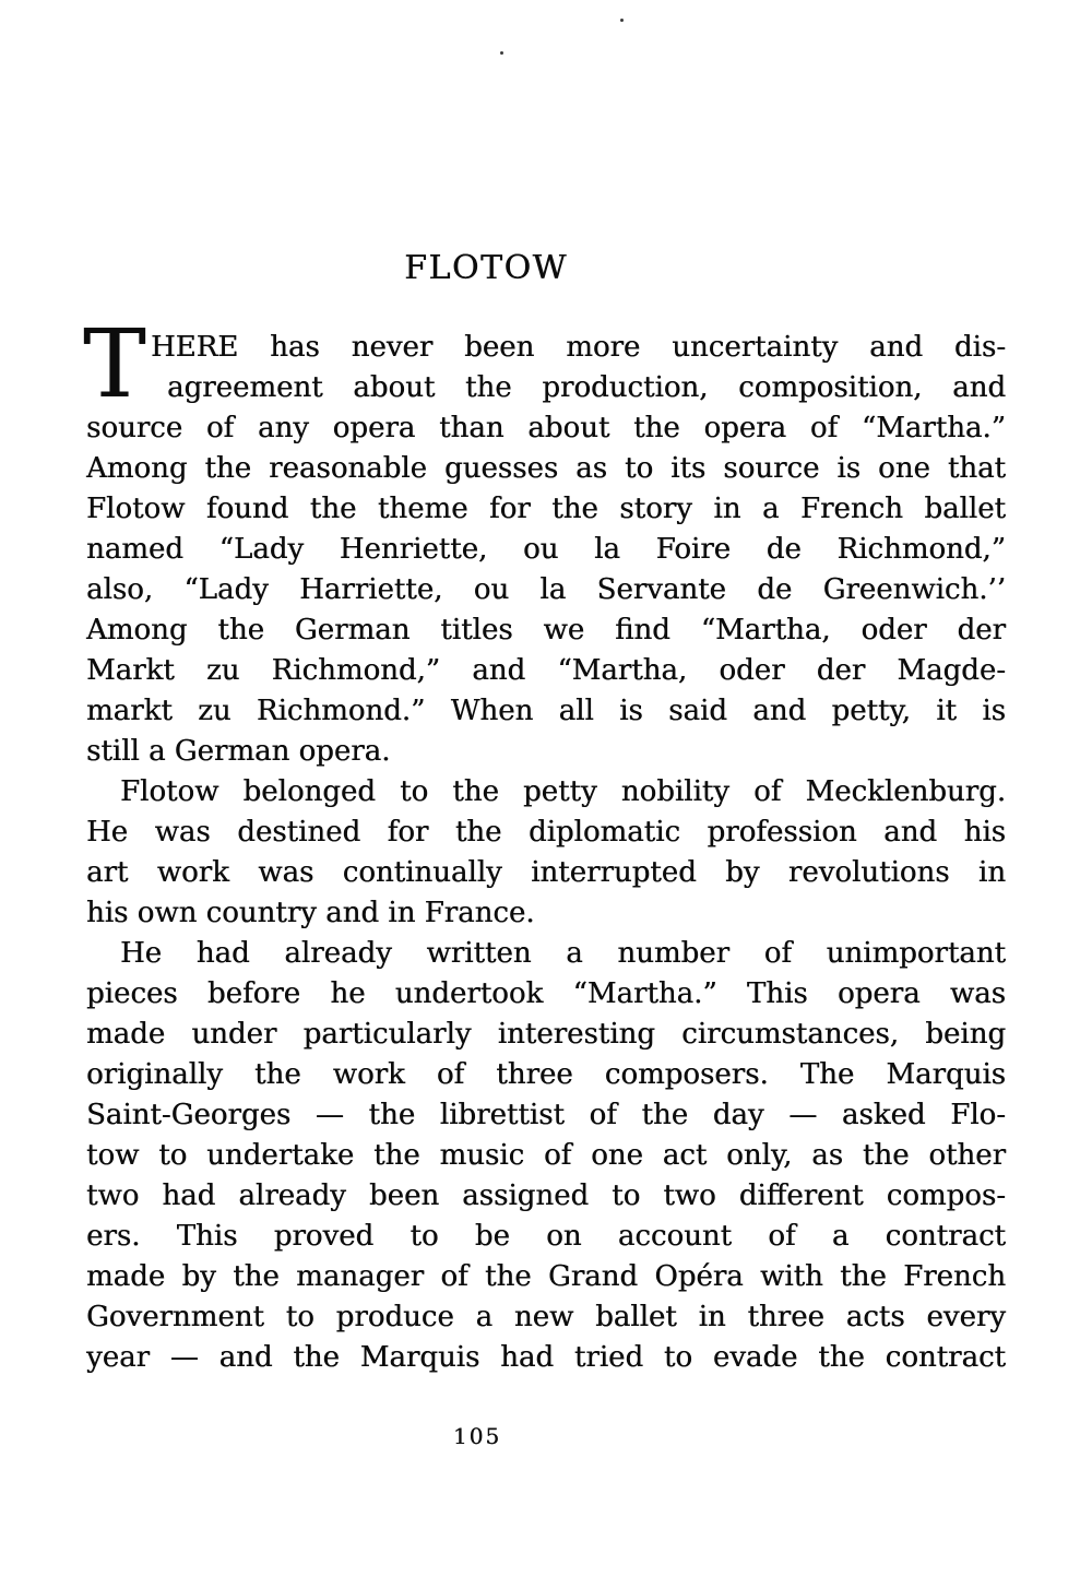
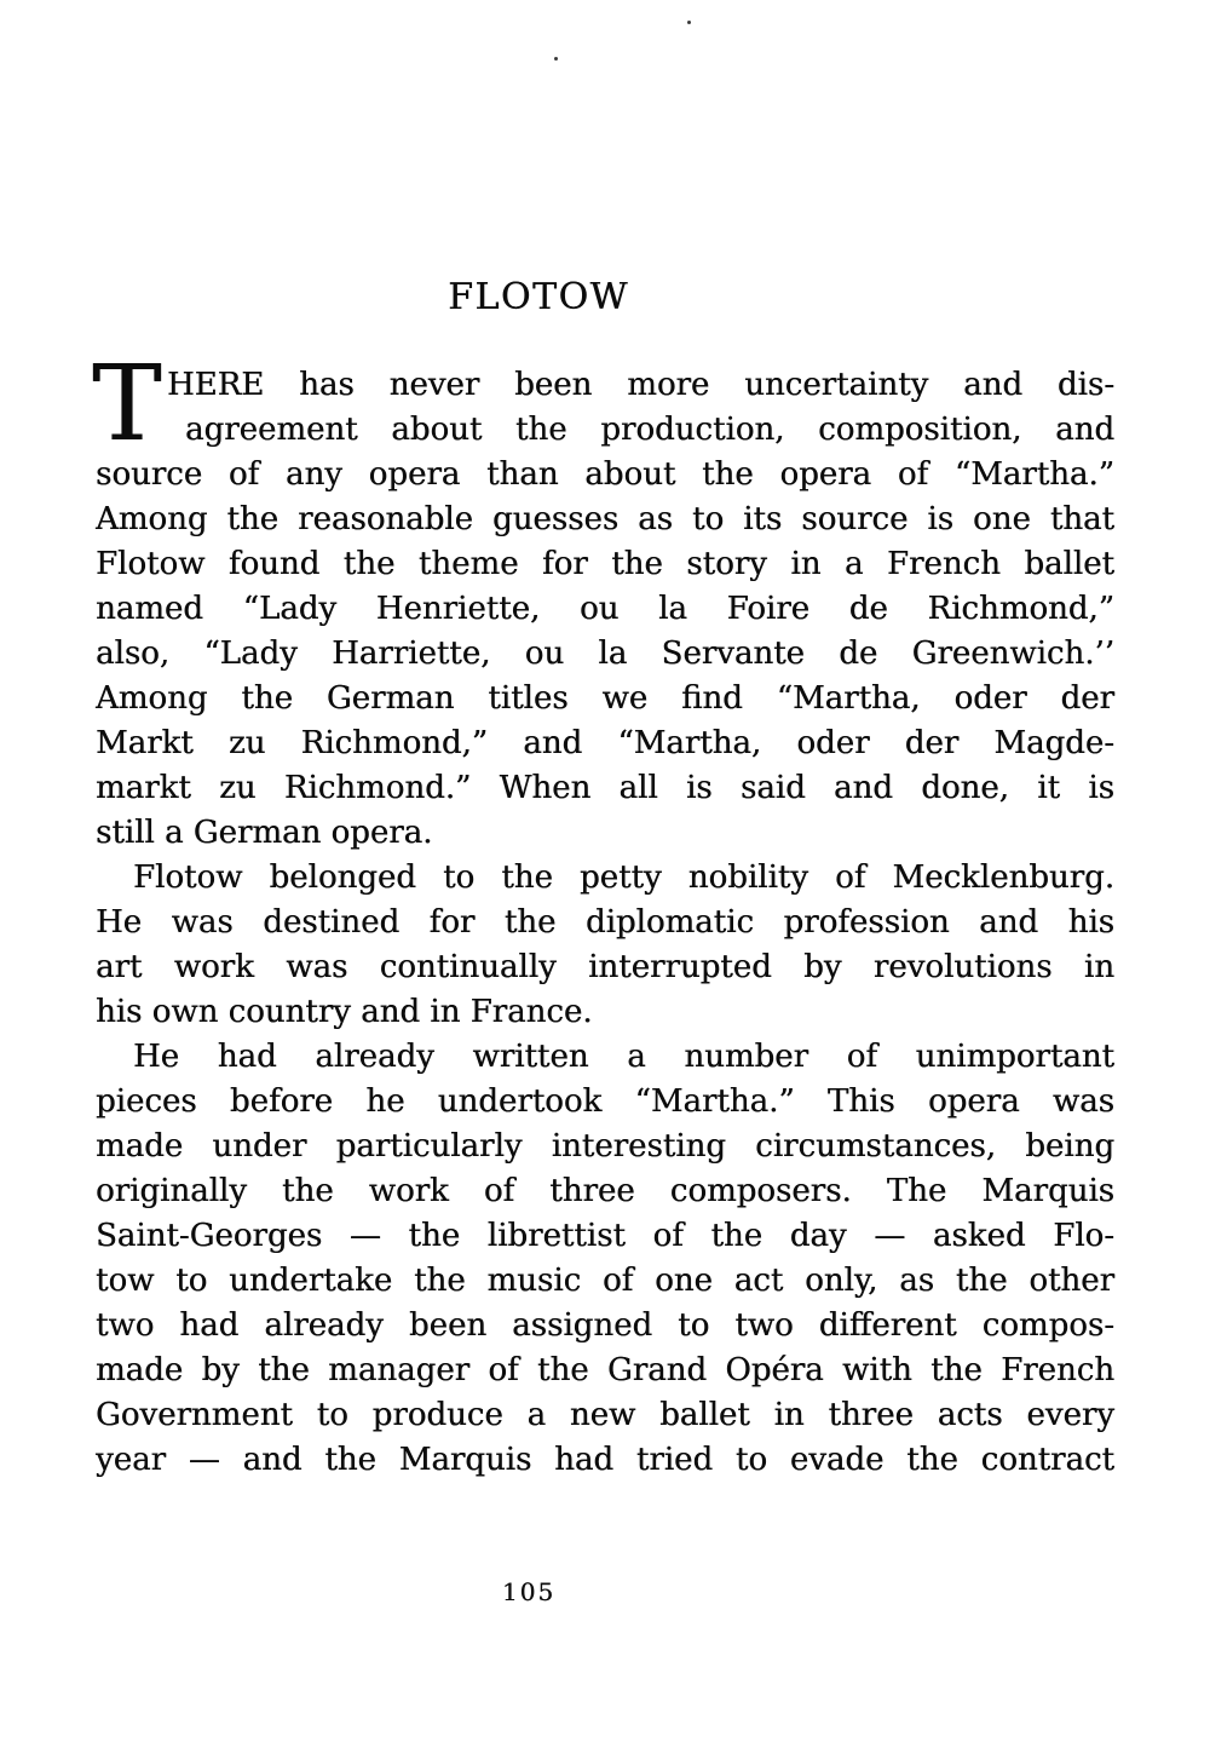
  FLOTOW
  T
  HERE has never been more uncertainty and dis-
  agreement about the production, composition, and
  source of any opera than about the opera of “Martha.”
  Among the reasonable guesses as to its source is one that
  Flotow found the theme for the story in a French ballet
  named “Lady Henriette, ou la Foire de Richmond,”
  also, “Lady Harriette, ou la Servante de Greenwich.’’
  Among the German titles we find “Martha, oder der
  Markt zu Richmond,” and “Martha, oder der Magde-
- markt zu Richmond.” When all is said and petty, it is
+ markt zu Richmond.” When all is said and done, it is
  still a German opera.
  Flotow belonged to the petty nobility of Mecklenburg.
  He was destined for the diplomatic profession and his
  art work was continually interrupted by revolutions in
  his own country and in France.
  He had already written a number of unimportant
  pieces before he undertook “Martha.” This opera was
  made under particularly interesting circumstances, being
  originally the work of three composers. The Marquis
  Saint-Georges — the librettist of the day — asked Flo-
  tow to undertake the music of one act only, as the other
  two had already been assigned to two different compos-
- ers. This proved to be on account of a contract
  made by the manager of the Grand Opéra with the French
  Government to produce a new ballet in three acts every
  year — and the Marquis had tried to evade the contract
  105
